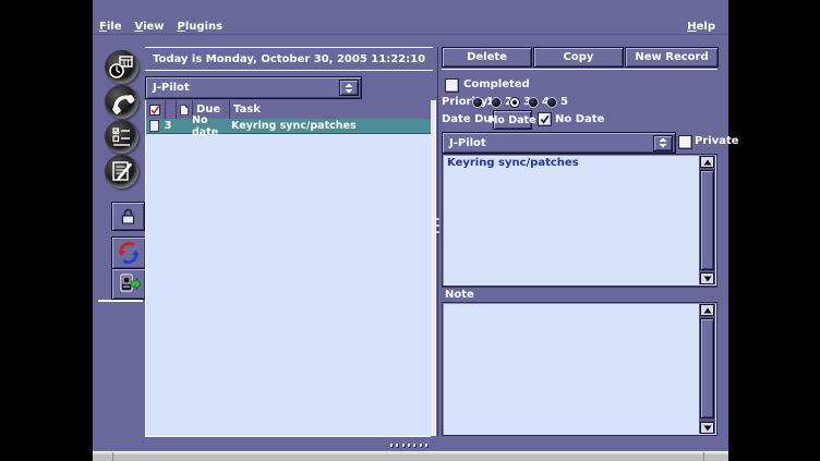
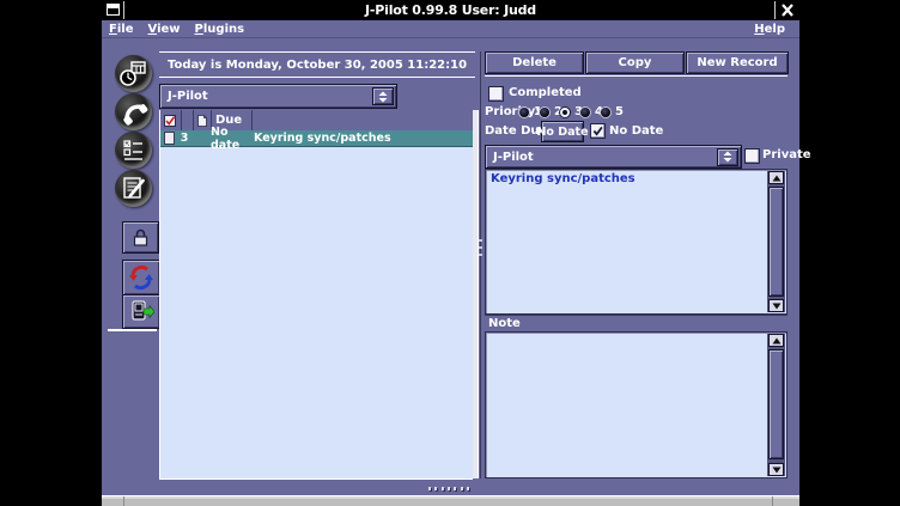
+ J-Pilot 0.99.8 User: Judd
  File
  View
  Plugins
  Help
  Today is Monday, October 30, 2005 11:22:10
  J-Pilot
  Due
- Task
  3
  No date
  Keyring sync/patches
  Delete
  Copy
  New Record
  Completed
  5
  Date Du
  No Date
  No Date
  J-Pilot
  Private
  Keyring sync/patches
  Note
